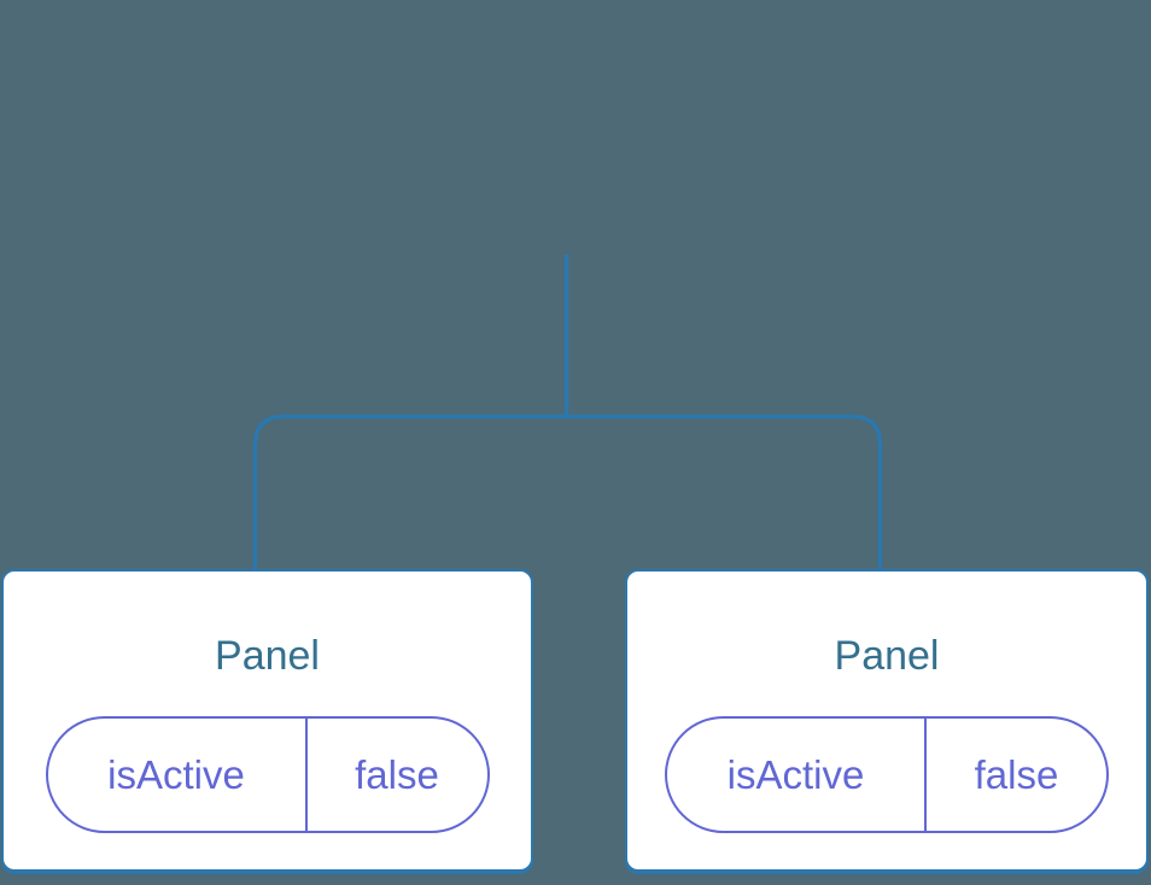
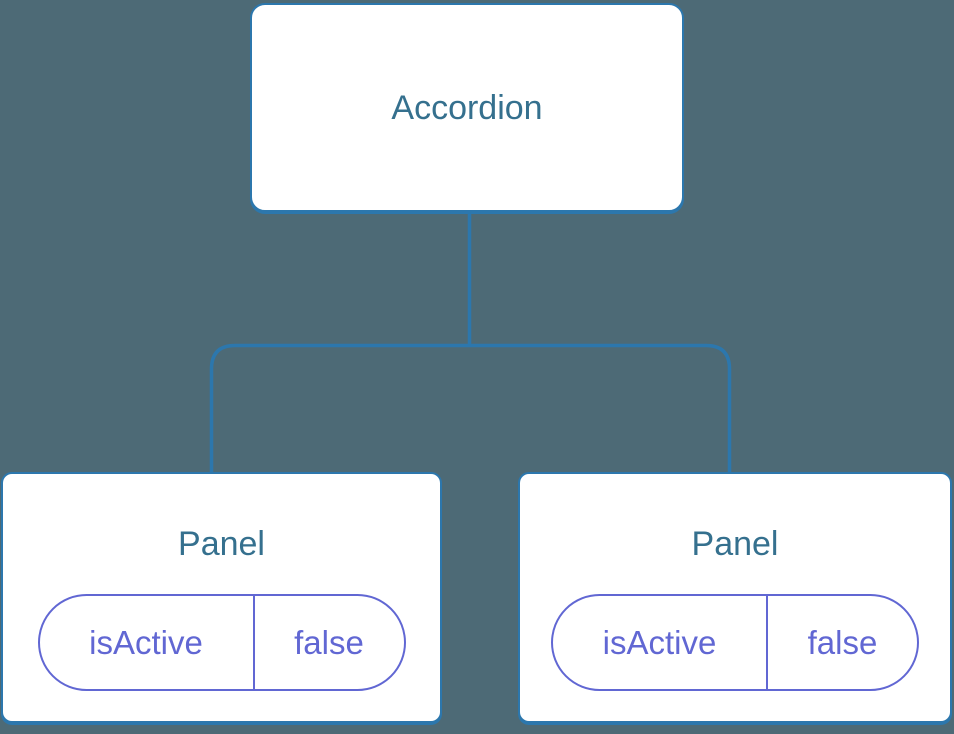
+ Accordion
  Panel
  isActive
  false
  Panel
  isActive
  false
